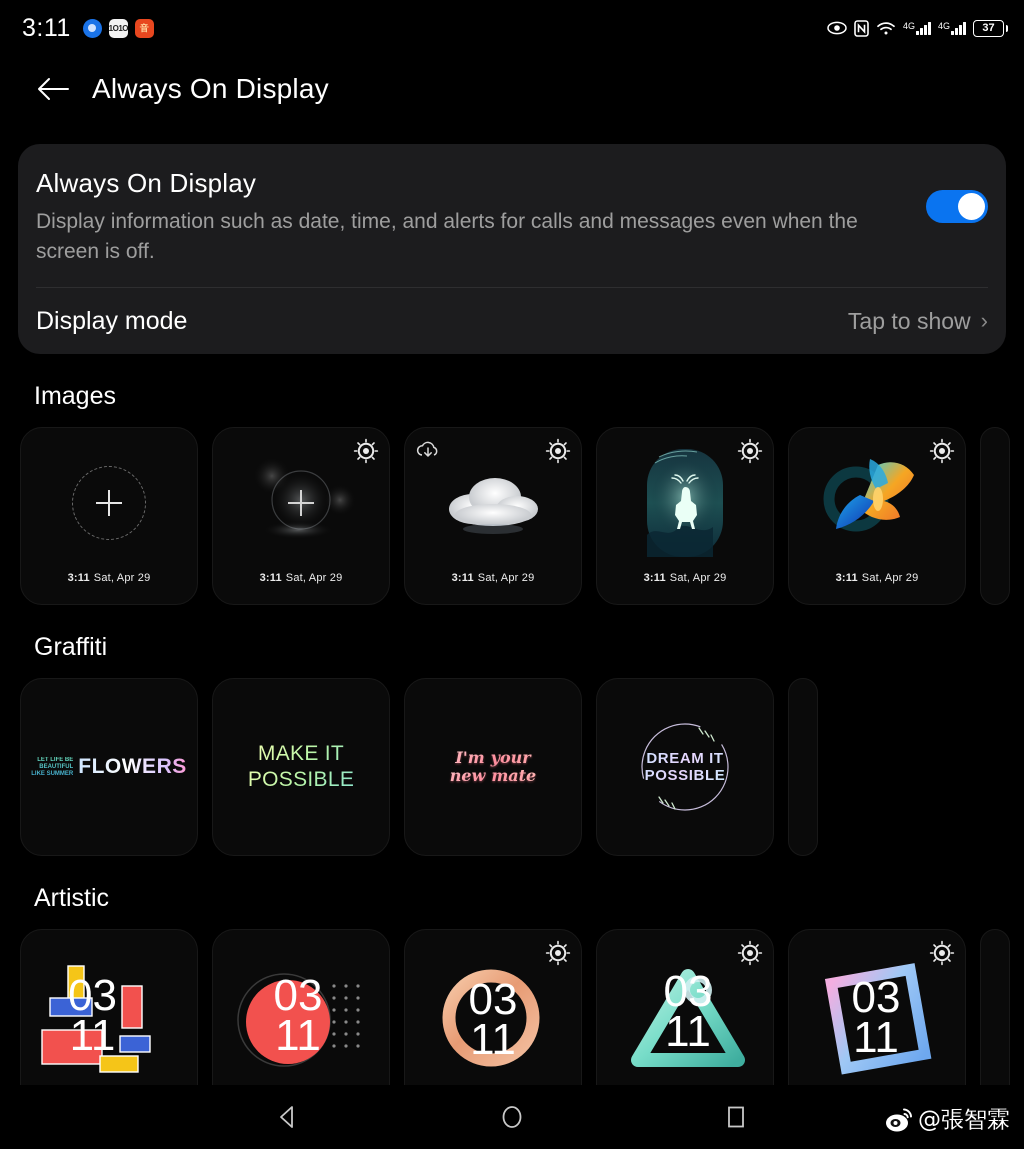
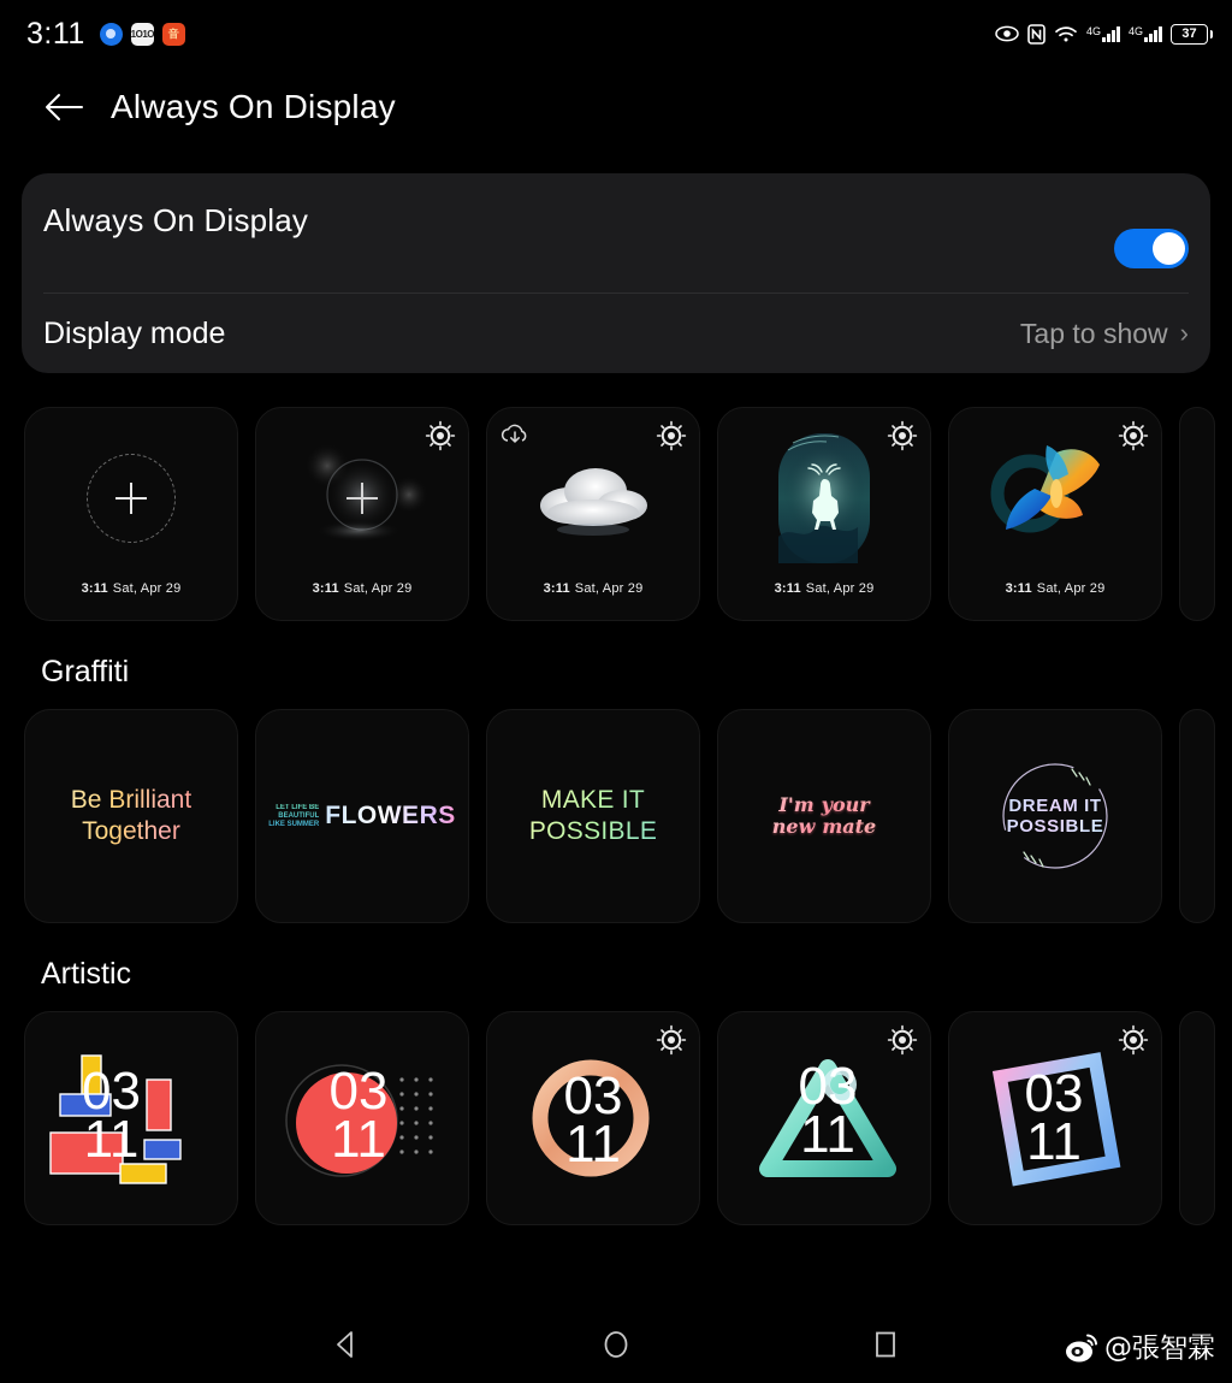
  3:11
  1O1O
  音
  4G
  4G
  37
  Always On Display
  Always On Display
- Display information such as date, time, and alerts for calls and messages even when the screen is off.
  Display mode
  Tap to show
  ›
- Images
  3:11 Sat, Apr 29
  3:11 Sat, Apr 29
  3:11 Sat, Apr 29
  3:11 Sat, Apr 29
  3:11 Sat, Apr 29
  Graffiti
+ Be Brilliant
+ Together
  FLOWERS
  MAKE IT
  POSSIBLE
  I'm your
  new mate
  DREAM IT
  POSSIBLE
  Artistic
  03
  11
  03
  11
  03
  11
  03
  11
  03
  11
  @張智霖
